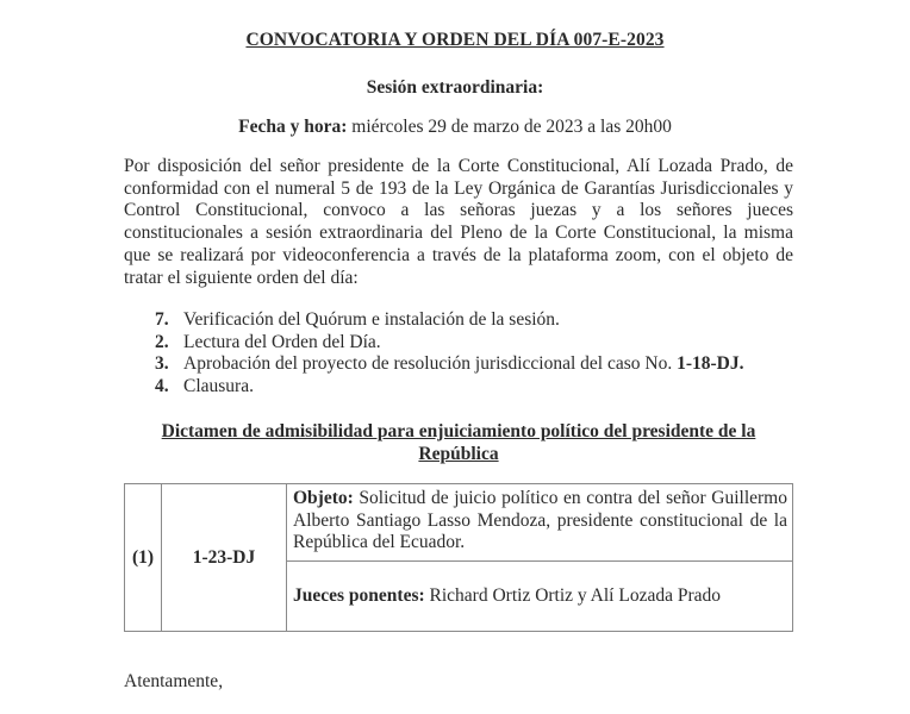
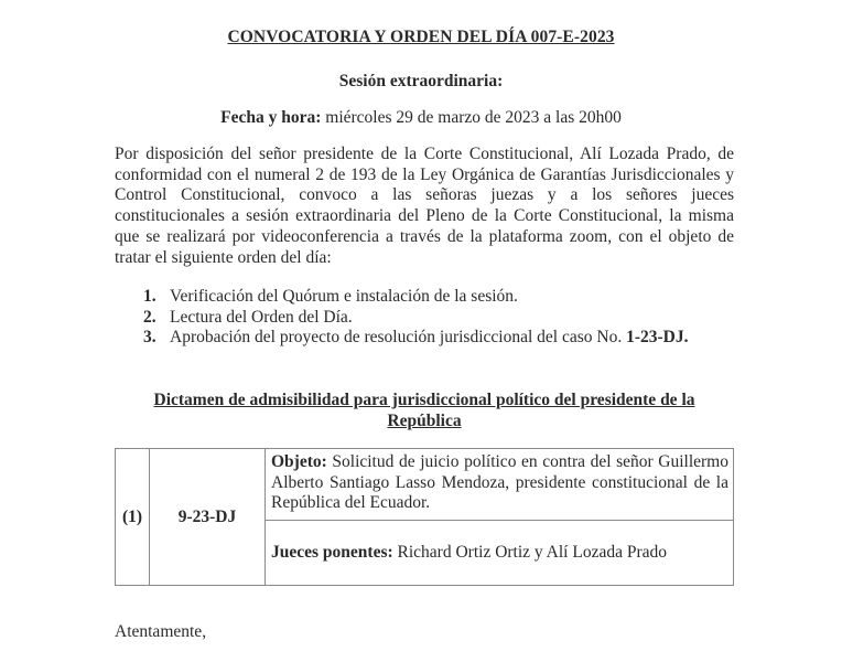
  CONVOCATORIA Y ORDEN DEL DÍA 007-E-2023
  Sesión extraordinaria:
  Fecha y hora: miércoles 29 de marzo de 2023 a las 20h00
- Por disposición del señor presidente de la Corte Constitucional, Alí Lozada Prado, de conformidad con el numeral 5 de 193 de la Ley Orgánica de Garantías Jurisdiccionales y Control Constitucional, convoco a las señoras juezas y a los señores jueces constitucionales a sesión extraordinaria del Pleno de la Corte Constitucional, la misma que se realizará por videoconferencia a través de la plataforma zoom, con el objeto de tratar el siguiente orden del día:
+ Por disposición del señor presidente de la Corte Constitucional, Alí Lozada Prado, de conformidad con el numeral 2 de 193 de la Ley Orgánica de Garantías Jurisdiccionales y Control Constitucional, convoco a las señoras juezas y a los señores jueces constitucionales a sesión extraordinaria del Pleno de la Corte Constitucional, la misma que se realizará por videoconferencia a través de la plataforma zoom, con el objeto de tratar el siguiente orden del día:
- 7.
+ 1.
  Verificación del Quórum e instalación de la sesión.
  2.
  Lectura del Orden del Día.
  3.
- Aprobación del proyecto de resolución jurisdiccional del caso No. 1-18-DJ.
+ Aprobación del proyecto de resolución jurisdiccional del caso No. 1-23-DJ.
- 4.
- Clausura.
- Dictamen de admisibilidad para enjuiciamiento político del presidente de la República
+ Dictamen de admisibilidad para jurisdiccional político del presidente de la República
- (1)	1-23-DJ	Objeto: Solicitud de juicio político en contra del señor Guillermo Alberto Santiago Lasso Mendoza, presidente constitucional de la República del Ecuador.
+ (1)	9-23-DJ	Objeto: Solicitud de juicio político en contra del señor Guillermo Alberto Santiago Lasso Mendoza, presidente constitucional de la República del Ecuador.
  Jueces ponentes: Richard Ortiz Ortiz y Alí Lozada Prado
  Atentamente,
